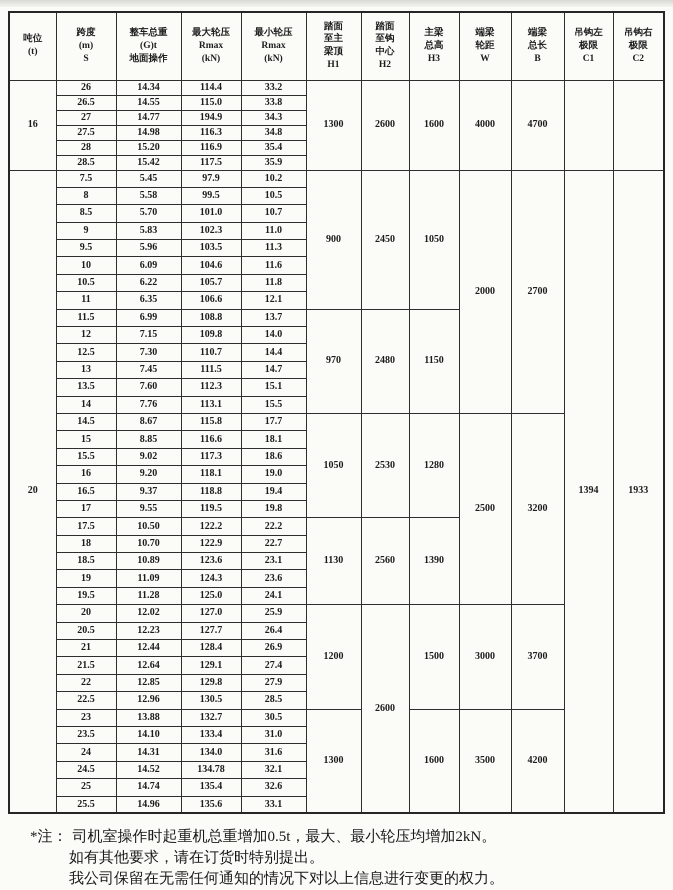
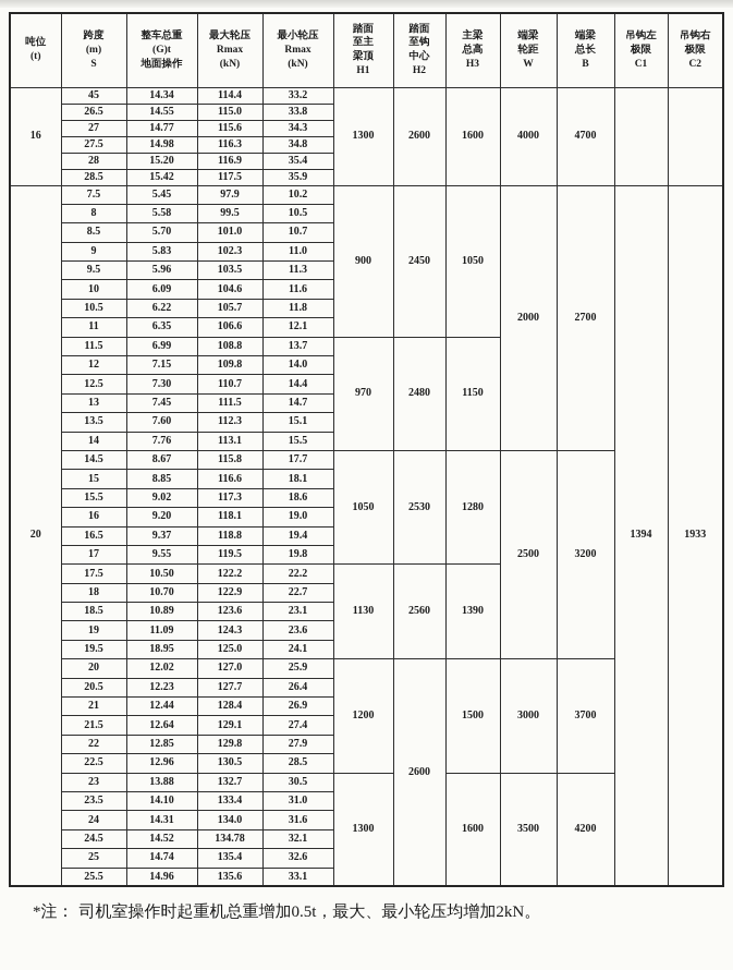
  吨位 (t)	跨度 (m) S	整车总重 (G)t 地面操作	最大轮压 Rmax (kN)	最小轮压 Rmax (kN)	踏面 至主 梁顶 H1	踏面 至钩 中心 H2	主梁 总高 H3	端梁 轮距 W	端梁 总长 B	吊钩左 极限 C1	吊钩右 极限 C2
- 16	26	14.34	114.4	33.2	1300	2600	1600	4000	4700
+ 16	45	14.34	114.4	33.2	1300	2600	1600	4000	4700
  26.5	14.55	115.0	33.8
- 27	14.77	194.9	34.3
+ 27	14.77	115.6	34.3
  27.5	14.98	116.3	34.8
  28	15.20	116.9	35.4
  28.5	15.42	117.5	35.9
  20	7.5	5.45	97.9	10.2	900	2450	1050	2000	2700	1394	1933
  8	5.58	99.5	10.5
  8.5	5.70	101.0	10.7
  9	5.83	102.3	11.0
  9.5	5.96	103.5	11.3
  10	6.09	104.6	11.6
  10.5	6.22	105.7	11.8
  11	6.35	106.6	12.1
  11.5	6.99	108.8	13.7	970	2480	1150
  12	7.15	109.8	14.0
  12.5	7.30	110.7	14.4
  13	7.45	111.5	14.7
  13.5	7.60	112.3	15.1
  14	7.76	113.1	15.5
  14.5	8.67	115.8	17.7	1050	2530	1280	2500	3200
  15	8.85	116.6	18.1
  15.5	9.02	117.3	18.6
  16	9.20	118.1	19.0
  16.5	9.37	118.8	19.4
  17	9.55	119.5	19.8
  17.5	10.50	122.2	22.2	1130	2560	1390
  18	10.70	122.9	22.7
  18.5	10.89	123.6	23.1
  19	11.09	124.3	23.6
- 19.5	11.28	125.0	24.1
+ 19.5	18.95	125.0	24.1
  20	12.02	127.0	25.9	1200	2600	1500	3000	3700
  20.5	12.23	127.7	26.4
  21	12.44	128.4	26.9
  21.5	12.64	129.1	27.4
  22	12.85	129.8	27.9
  22.5	12.96	130.5	28.5
  23	13.88	132.7	30.5	1300	1600	3500	4200
  23.5	14.10	133.4	31.0
  24	14.31	134.0	31.6
  24.5	14.52	134.78	32.1
  25	14.74	135.4	32.6
  25.5	14.96	135.6	33.1
  *注： 司机室操作时起重机总重增加0.5t，最大、最小轮压均增加2kN。
- 如有其他要求，请在订货时特别提出。
- 我公司保留在无需任何通知的情况下对以上信息进行变更的权力。
